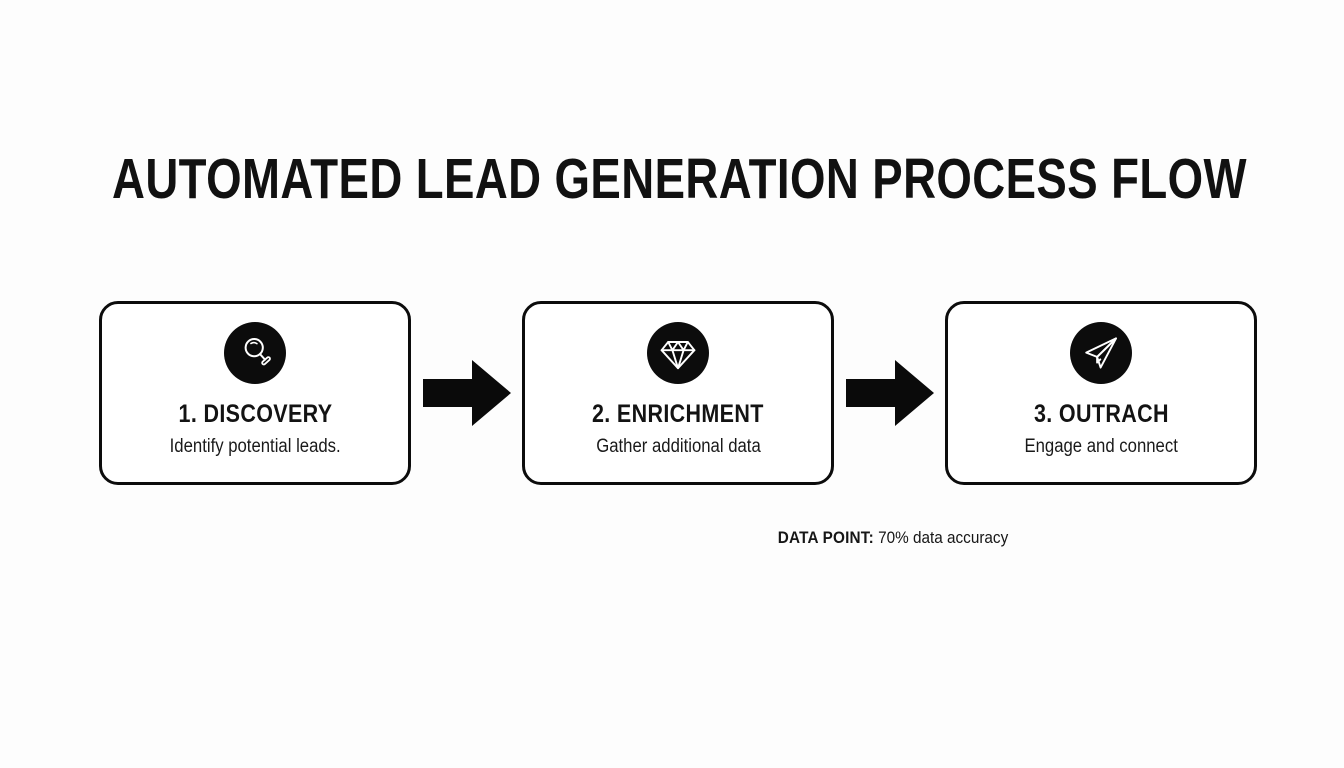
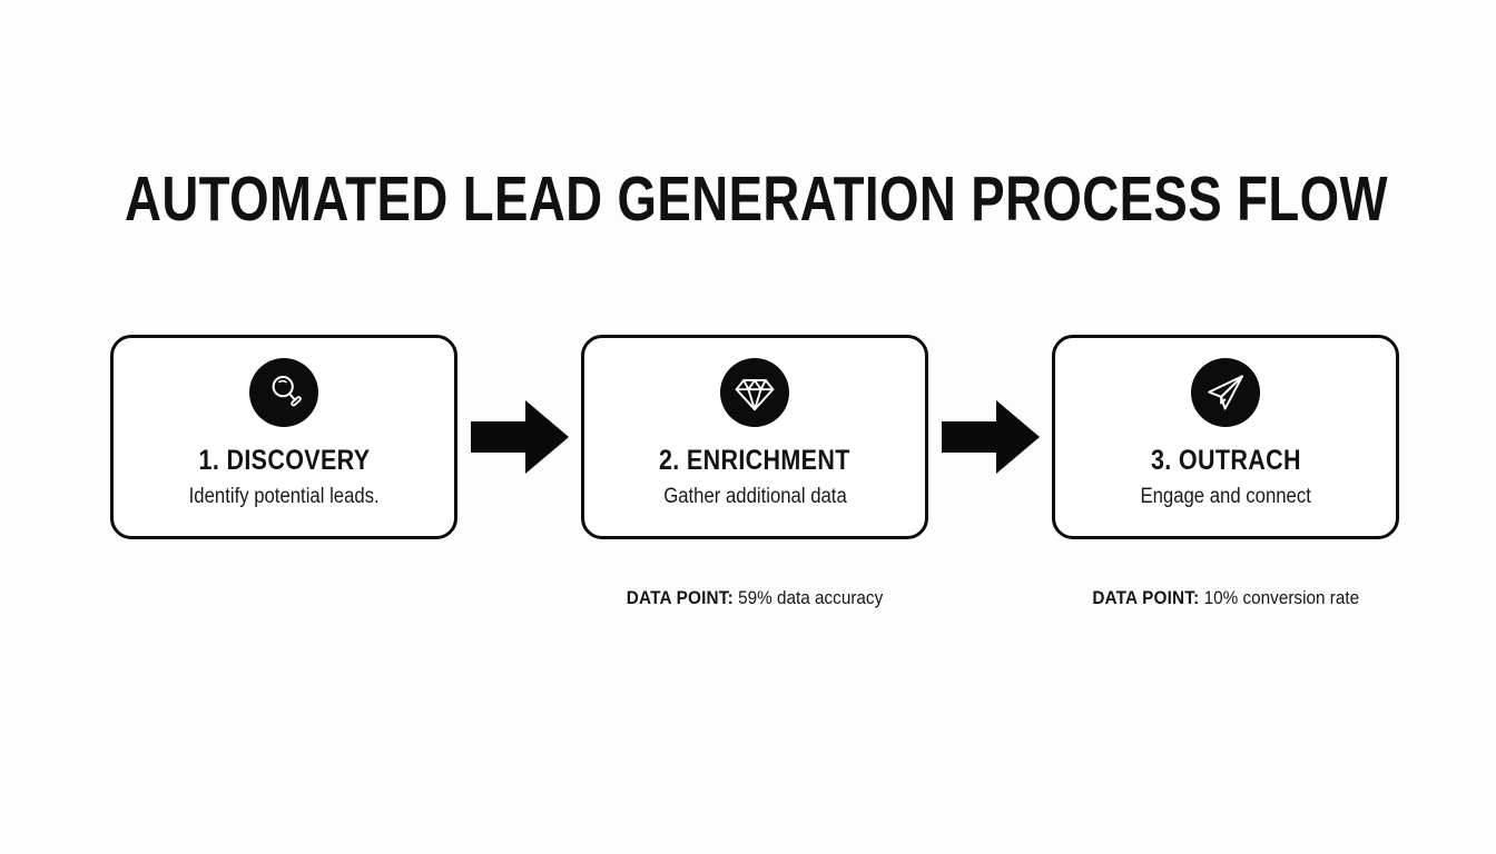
  AUTOMATED LEAD GENERATION PROCESS FLOW
  1. DISCOVERY
  Identify potential leads.
  2. ENRICHMENT
  Gather additional data
  3. OUTRACH
  Engage and connect
- DATA POINT: 70% data accuracy
+ DATA POINT: 59% data accuracy
+ DATA POINT: 10% conversion rate
